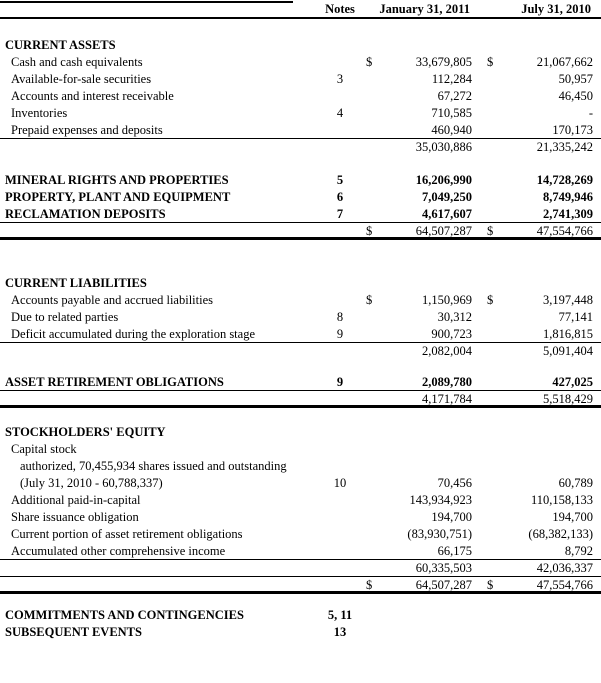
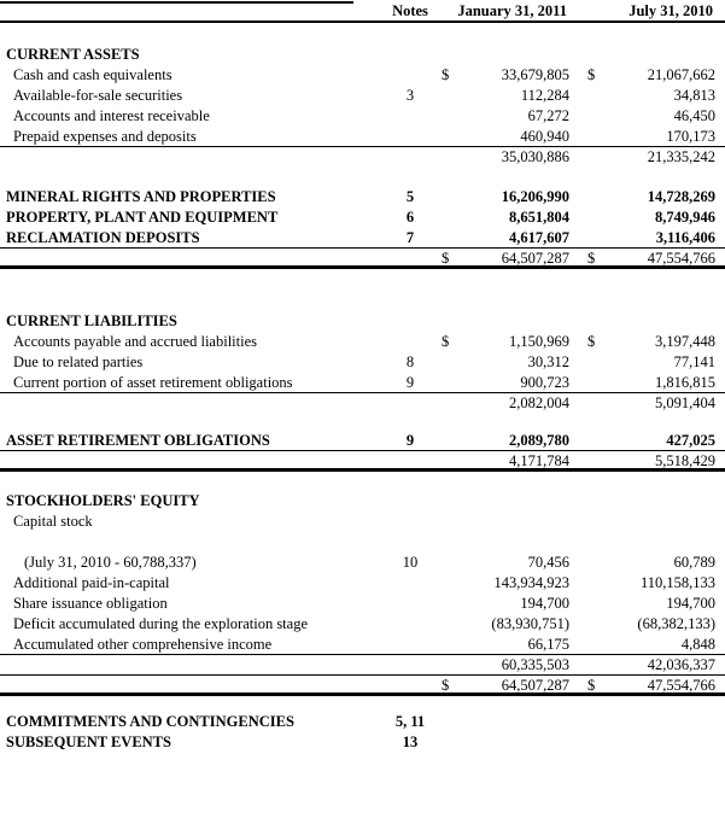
  Notes
  January 31, 2011
  July 31, 2010
  CURRENT ASSETS
  Cash and cash equivalents
  $
  33,679,805
  $
  21,067,662
  Available-for-sale securities
  3
  112,284
- 50,957
+ 34,813
  Accounts and interest receivable
  67,272
  46,450
- Inventories
- 4
- 710,585
- -
  Prepaid expenses and deposits
  460,940
  170,173
  35,030,886
  21,335,242
  MINERAL RIGHTS AND PROPERTIES
  5
  16,206,990
  14,728,269
  PROPERTY, PLANT AND EQUIPMENT
  6
- 7,049,250
+ 8,651,804
  8,749,946
  RECLAMATION DEPOSITS
  7
  4,617,607
- 2,741,309
+ 3,116,406
  $
  64,507,287
  $
  47,554,766
  CURRENT LIABILITIES
  Accounts payable and accrued liabilities
  $
  1,150,969
  $
  3,197,448
  Due to related parties
  8
  30,312
  77,141
- Deficit accumulated during the exploration stage
+ Current portion of asset retirement obligations
  9
  900,723
  1,816,815
  2,082,004
  5,091,404
  ASSET RETIREMENT OBLIGATIONS
  9
  2,089,780
  427,025
  4,171,784
  5,518,429
  STOCKHOLDERS' EQUITY
  Capital stock
- authorized, 70,455,934 shares issued and outstanding
  (July 31, 2010 - 60,788,337)
  10
  70,456
  60,789
  Additional paid-in-capital
  143,934,923
  110,158,133
  Share issuance obligation
  194,700
  194,700
- Current portion of asset retirement obligations
+ Deficit accumulated during the exploration stage
  (83,930,751)
  (68,382,133)
  Accumulated other comprehensive income
  66,175
- 8,792
+ 4,848
  60,335,503
  42,036,337
  $
  64,507,287
  $
  47,554,766
  COMMITMENTS AND CONTINGENCIES
  5, 11
  SUBSEQUENT EVENTS
  13
